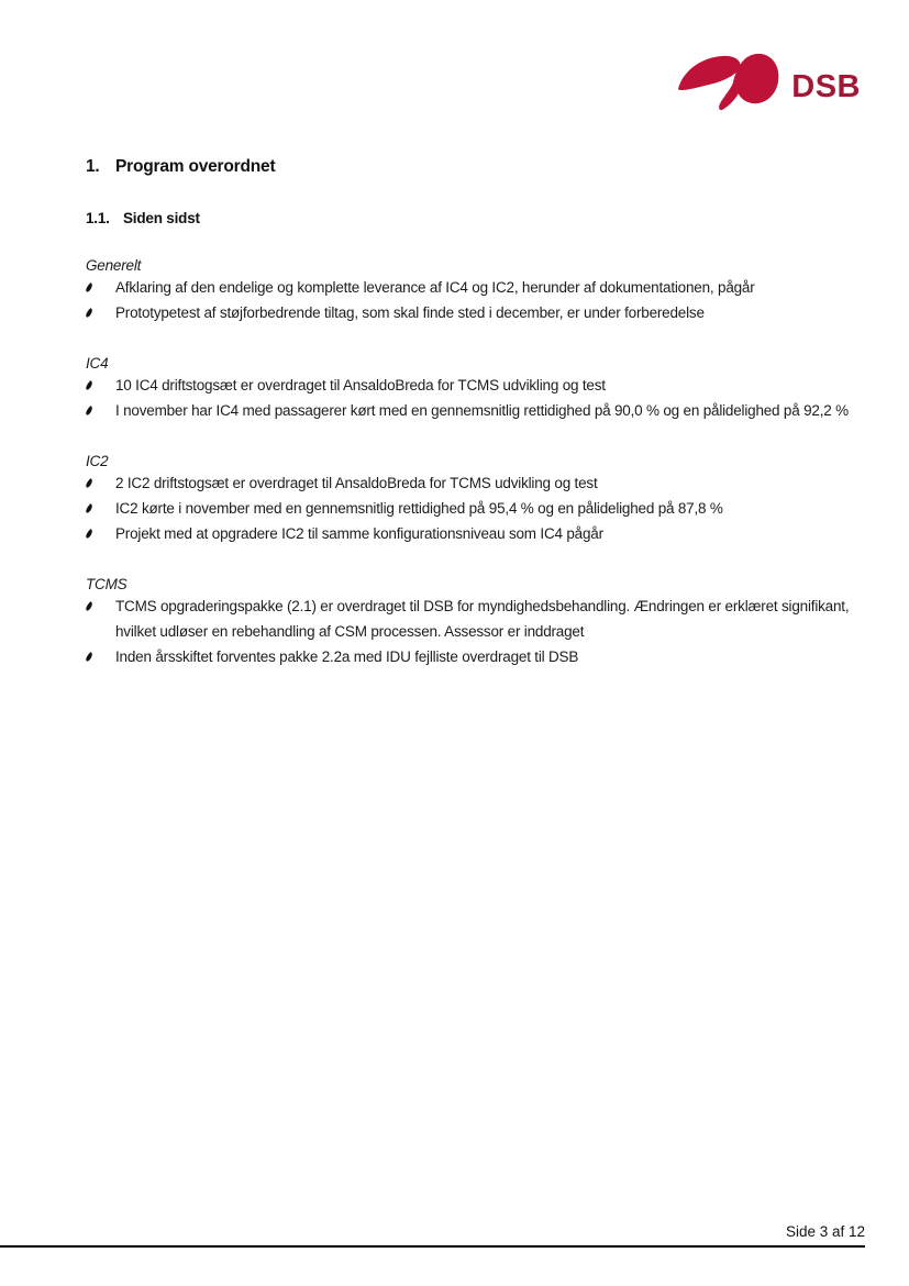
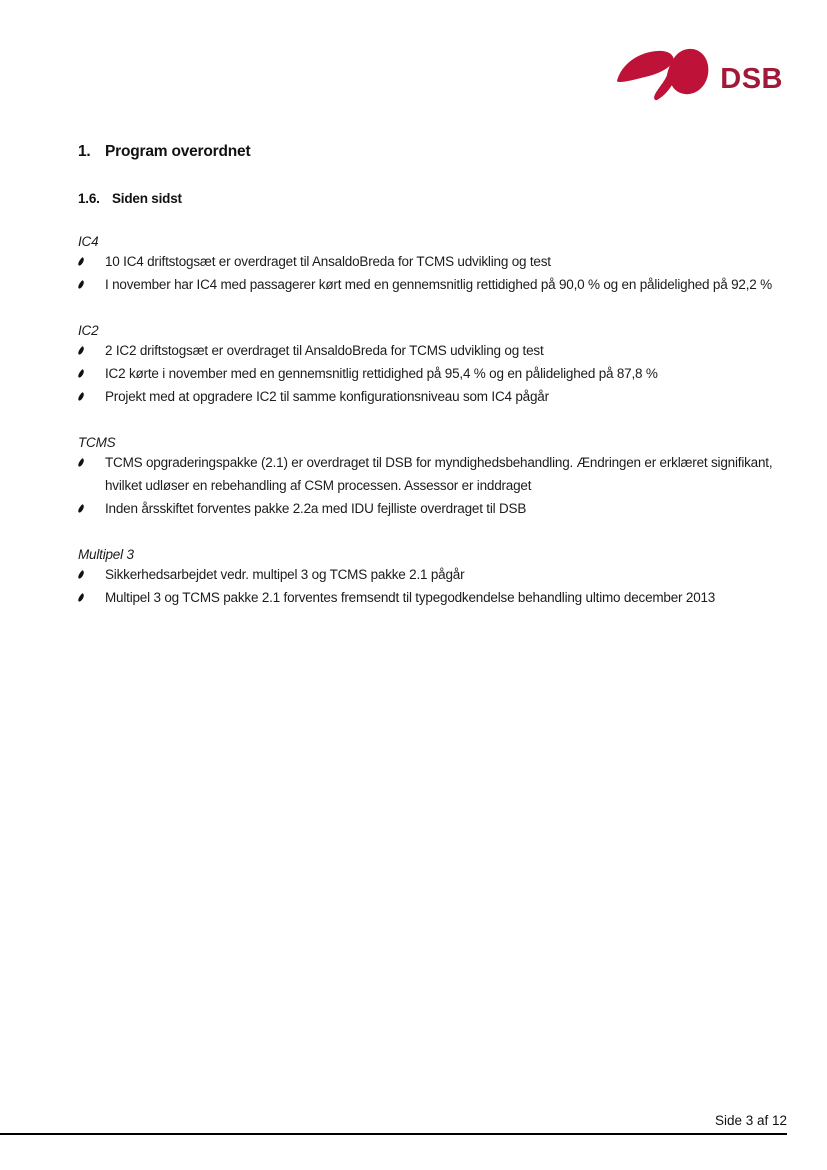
  DSB
  1.
  Program overordnet
- 1.1.
+ 1.6.
  Siden sidst
- Generelt
- Afklaring af den endelige og komplette leverance af IC4 og IC2, herunder af dokumentationen, pågår
- Prototypetest af støjforbedrende tiltag, som skal finde sted i december, er under forberedelse
  IC4
  10 IC4 driftstogsæt er overdraget til AnsaldoBreda for TCMS udvikling og test
  I november har IC4 med passagerer kørt med en gennemsnitlig rettidighed på 90,0 % og en pålidelighed på 92,2 %
  IC2
  2 IC2 driftstogsæt er overdraget til AnsaldoBreda for TCMS udvikling og test
  IC2 kørte i november med en gennemsnitlig rettidighed på 95,4 % og en pålidelighed på 87,8 %
  Projekt med at opgradere IC2 til samme konfigurationsniveau som IC4 pågår
  TCMS
  TCMS opgraderingspakke (2.1) er overdraget til DSB for myndighedsbehandling. Ændringen er erklæret signifikant, hvilket udløser en rebehandling af CSM processen. Assessor er inddraget
  Inden årsskiftet forventes pakke 2.2a med IDU fejlliste overdraget til DSB
+ Multipel 3
+ Sikkerhedsarbejdet vedr. multipel 3 og TCMS pakke 2.1 pågår
+ Multipel 3 og TCMS pakke 2.1 forventes fremsendt til typegodkendelse behandling ultimo december 2013
  Side 3 af 12
